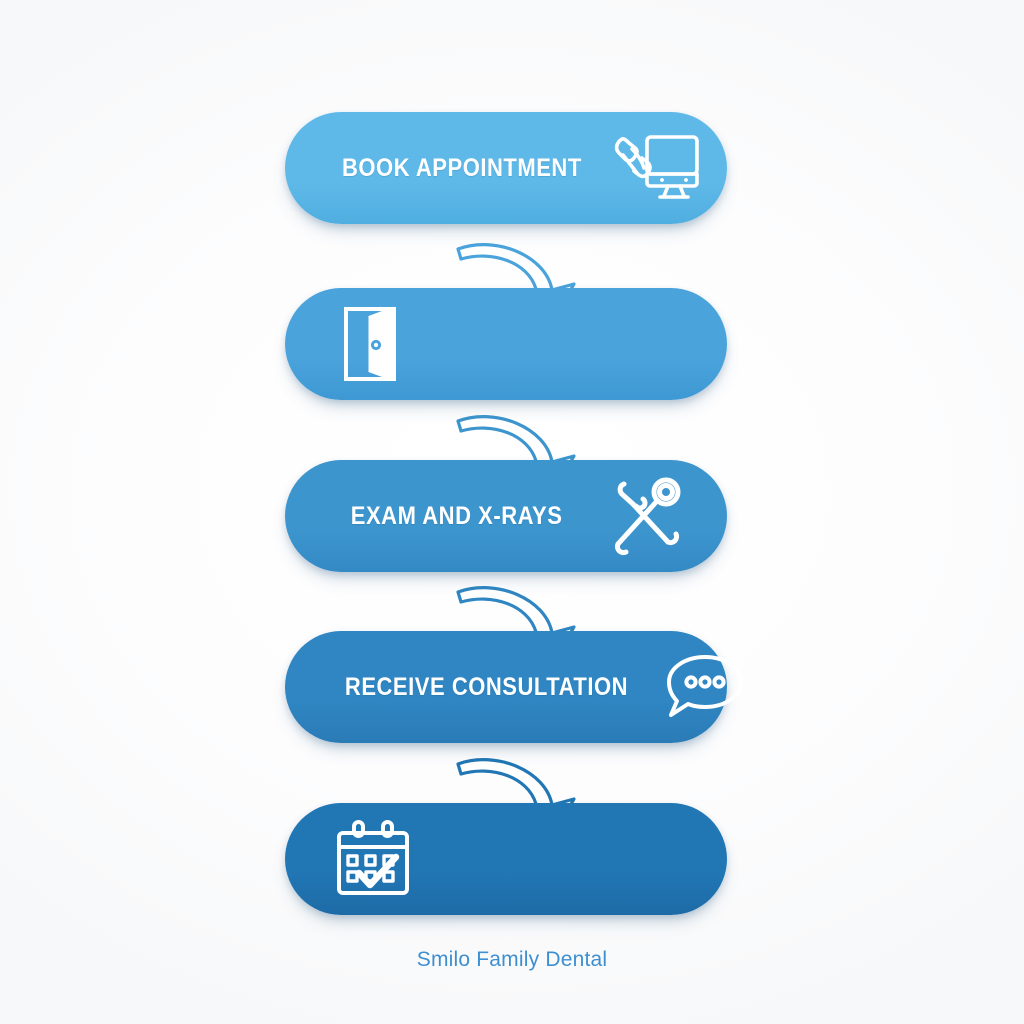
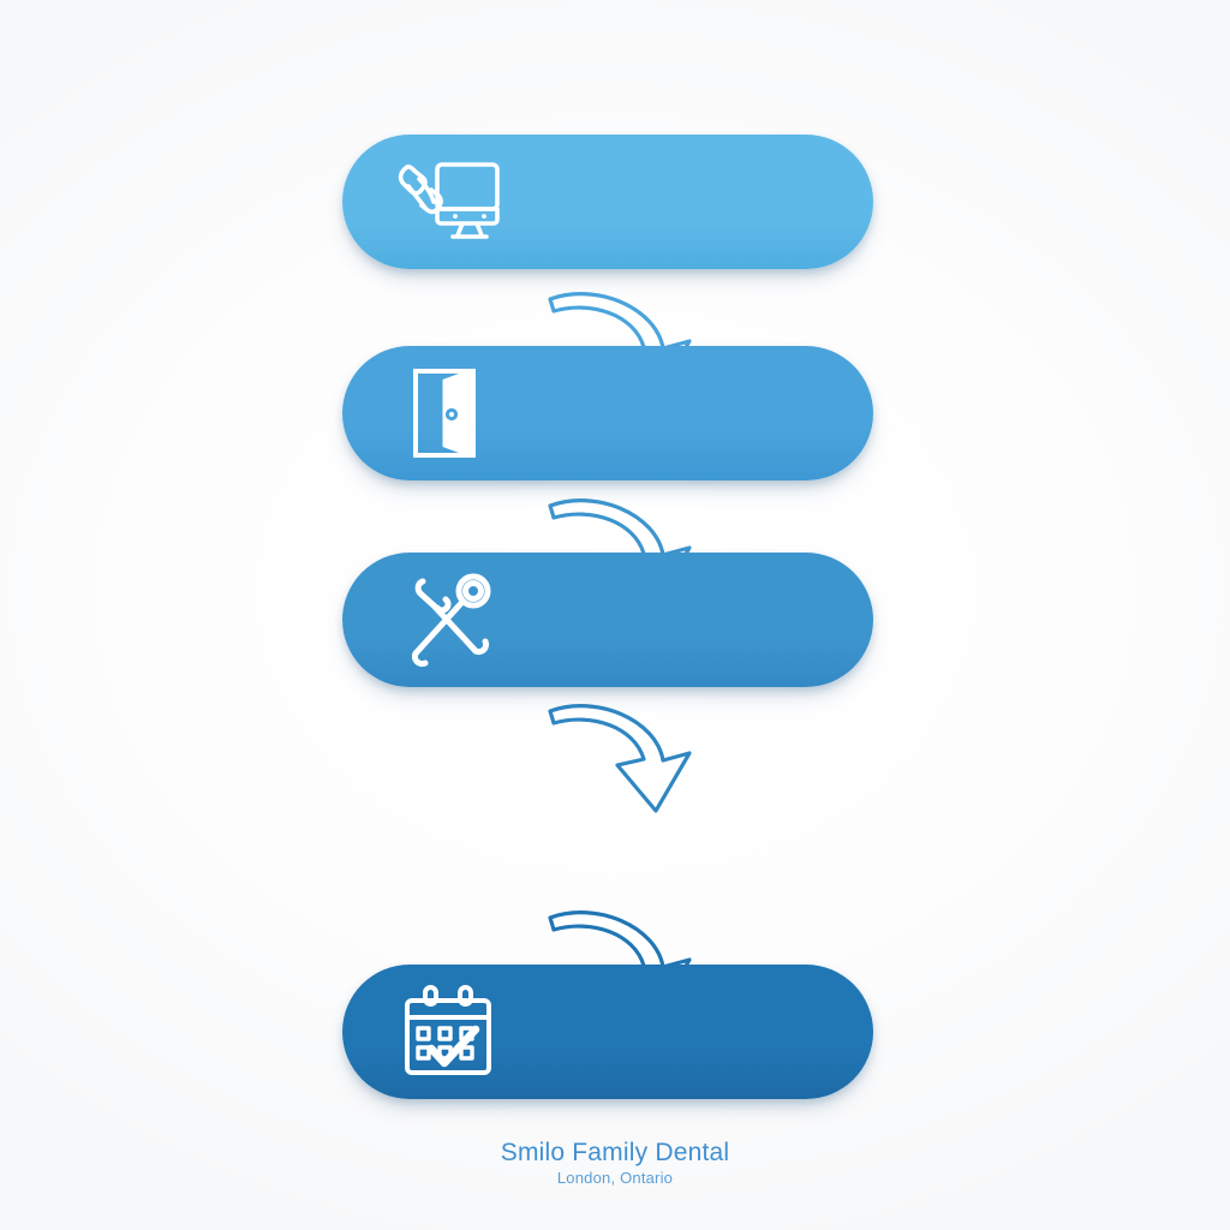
- BOOK APPOINTMENT
- EXAM AND X-RAYS
- RECEIVE CONSULTATION
  Smilo Family Dental
+ London, Ontario
